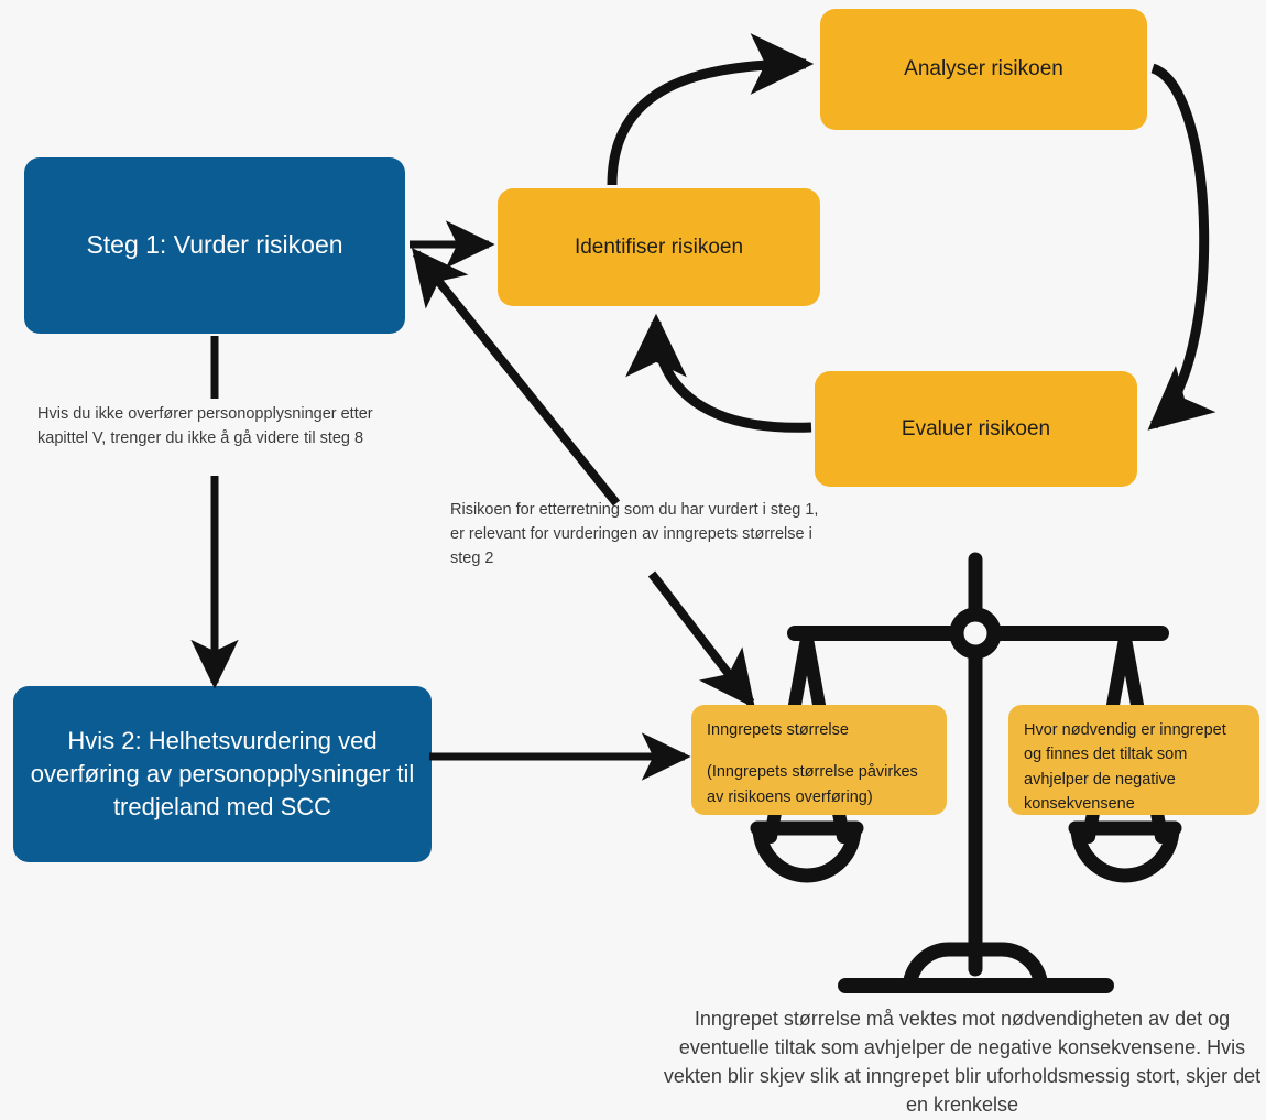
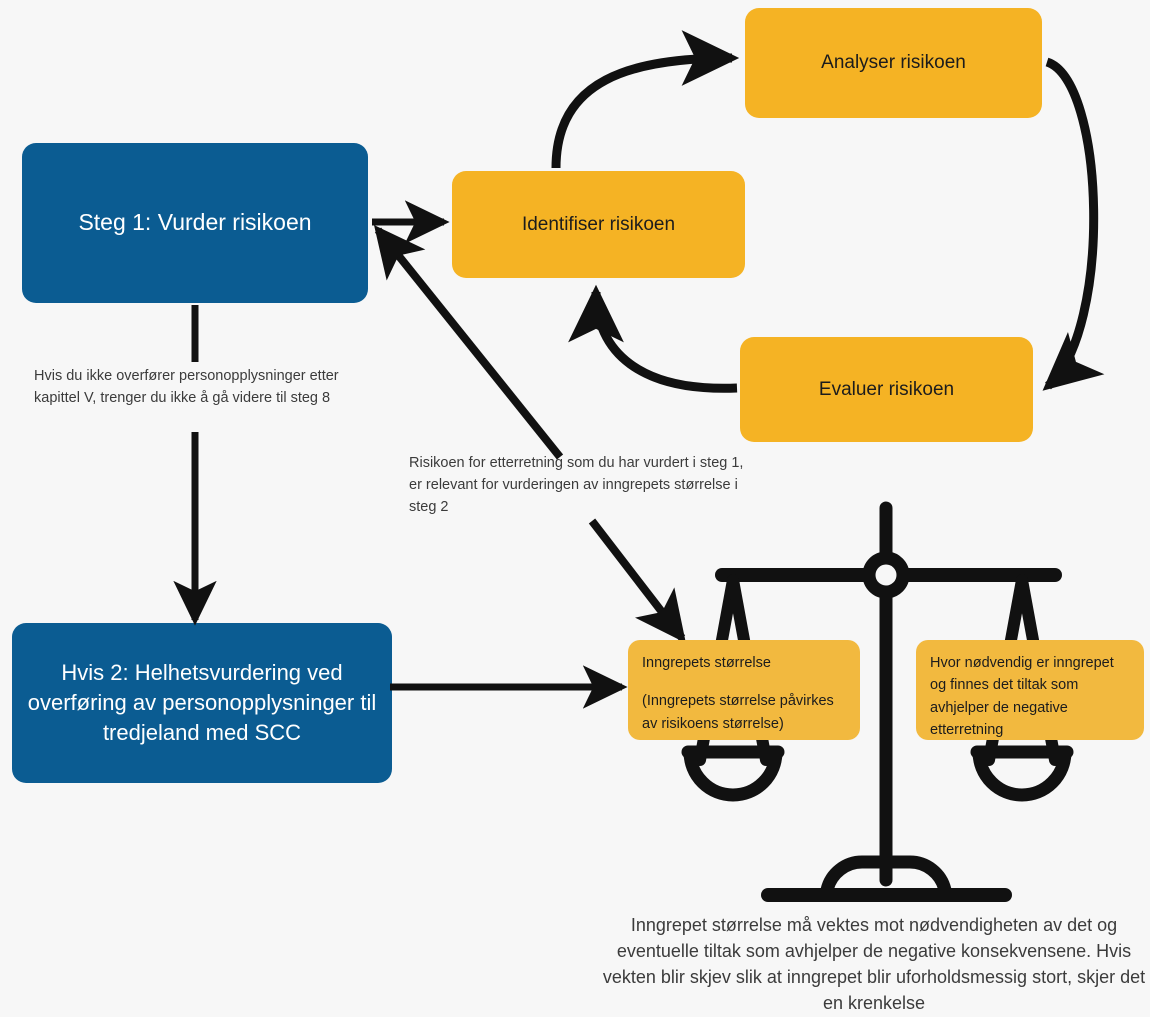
  Steg 1: Vurder risikoen
  Identifiser risikoen
  Analyser risikoen
  Evaluer risikoen
  Hvis 2: Helhetsvurdering ved overføring av personopplysninger til tredjeland med SCC
  Hvis du ikke overfører personopplysninger etter kapittel V, trenger du ikke å gå videre til steg 8
  Risikoen for etterretning som du har vurdert i steg 1, er relevant for vurderingen av inngrepets størrelse i steg 2
  Inngrepets størrelse
- (Inngrepets størrelse påvirkes av risikoens overføring)
+ (Inngrepets størrelse påvirkes av risikoens størrelse)
- Hvor nødvendig er inngrepet og finnes det tiltak som avhjelper de negative konsekvensene
+ Hvor nødvendig er inngrepet og finnes det tiltak som avhjelper de negative etterretning
  Inngrepet størrelse må vektes mot nødvendigheten av det og eventuelle tiltak som avhjelper de negative konsekvensene. Hvis vekten blir skjev slik at inngrepet blir uforholdsmessig stort, skjer det en krenkelse
